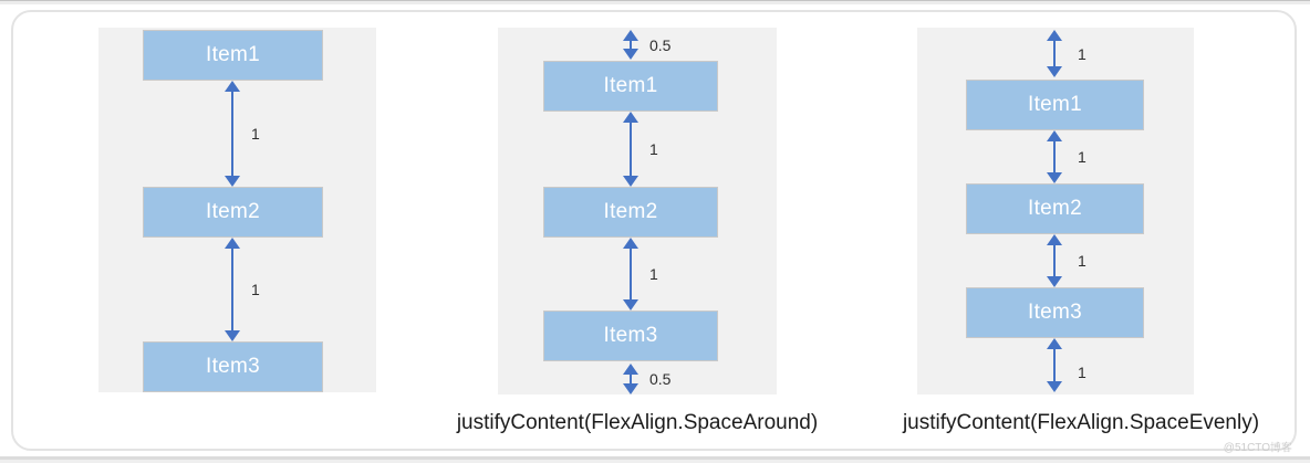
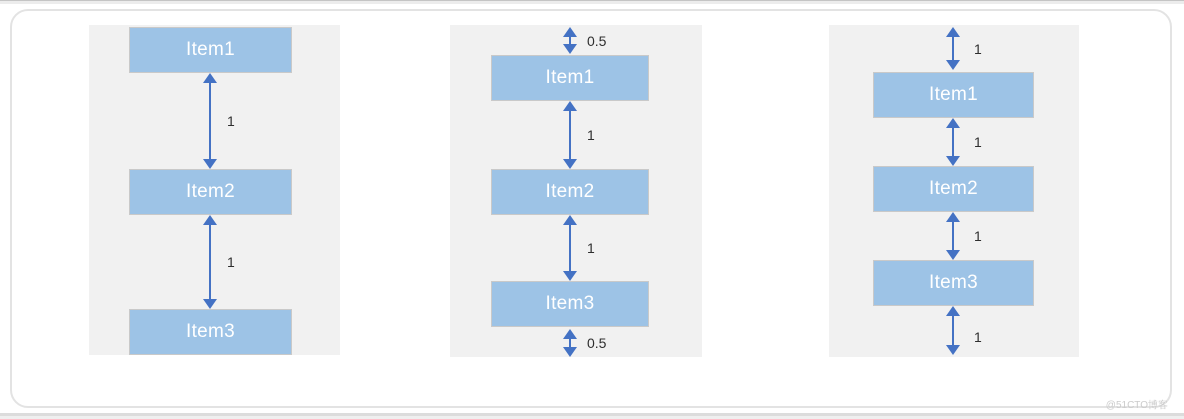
  Item1
  1
  Item2
  1
  Item3
  0.5
  Item1
  1
  Item2
  1
  Item3
  0.5
  1
  Item1
  1
  Item2
  1
  Item3
  1
- justifyContent(FlexAlign.SpaceAround)
- justifyContent(FlexAlign.SpaceEvenly)
  @51CTO博客
